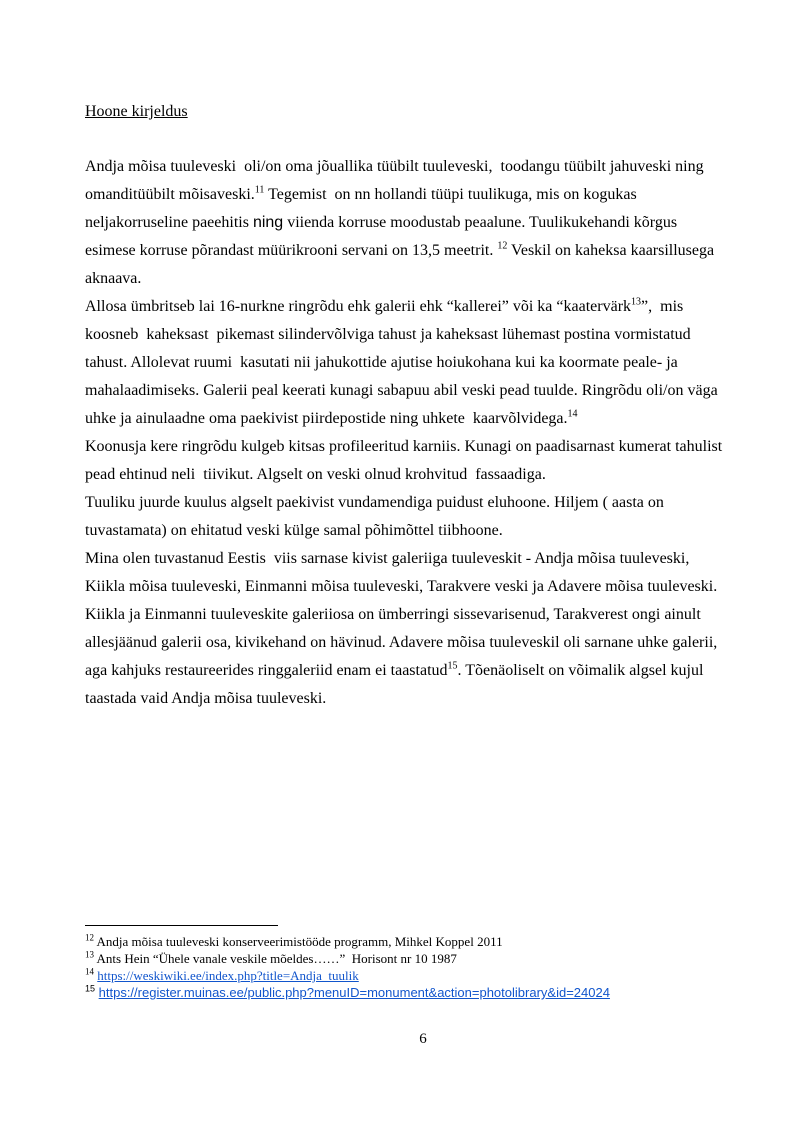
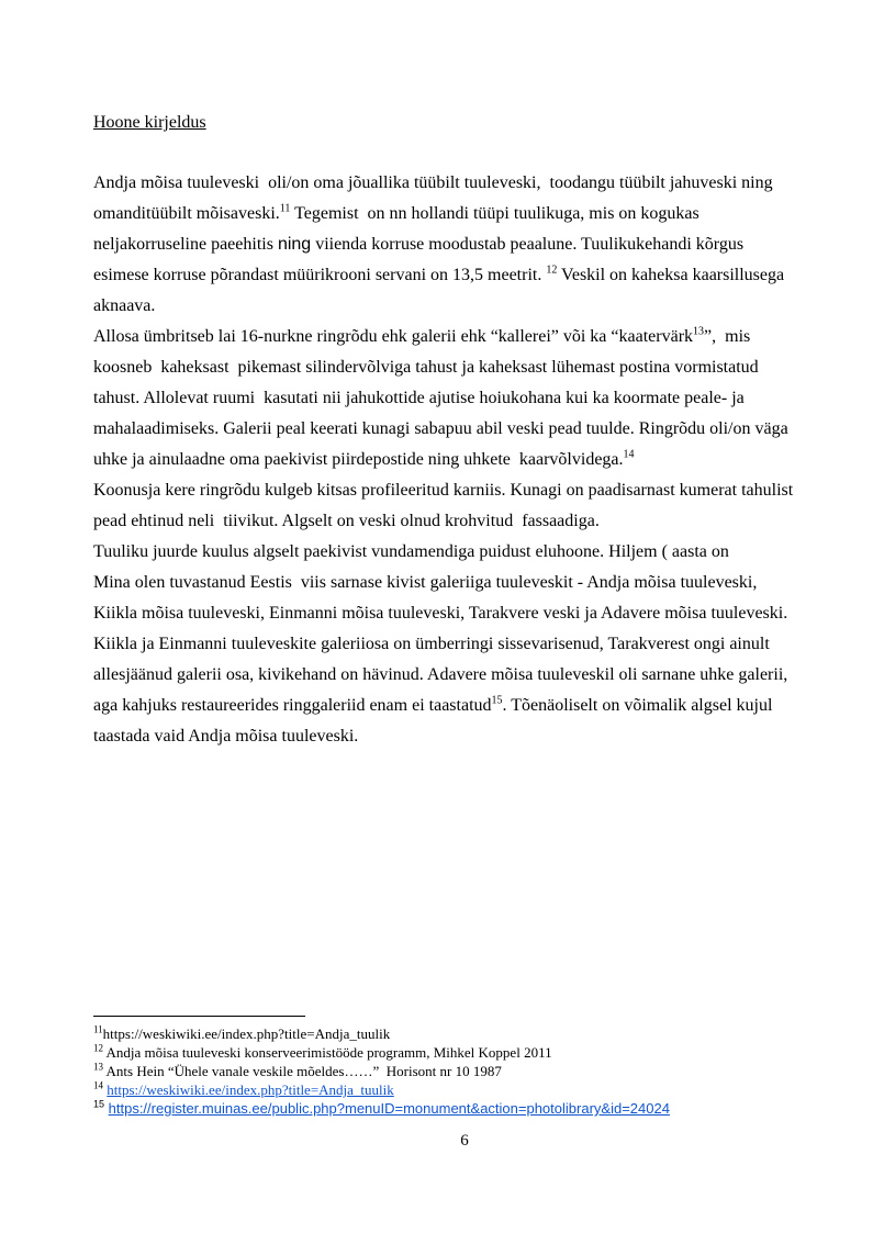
  Hoone kirjeldus
  Andja mõisa tuuleveski oli/on oma jõuallika tüübilt tuuleveski, toodangu tüübilt jahuveski ning
  omanditüübilt mõisaveski.11 Tegemist on nn hollandi tüüpi tuulikuga, mis on kogukas
  neljakorruseline paeehitis ning viienda korruse moodustab peaalune. Tuulikukehandi kõrgus
  esimese korruse põrandast müürikrooni servani on 13,5 meetrit. 12 Veskil on kaheksa kaarsillusega
  aknaava.
  Allosa ümbritseb lai 16-nurkne ringrõdu ehk galerii ehk “kallerei” või ka “kaatervärk13”, mis
  koosneb kaheksast pikemast silindervõlviga tahust ja kaheksast lühemast postina vormistatud
  tahust. Allolevat ruumi kasutati nii jahukottide ajutise hoiukohana kui ka koormate peale- ja
  mahalaadimiseks. Galerii peal keerati kunagi sabapuu abil veski pead tuulde. Ringrõdu oli/on väga
  uhke ja ainulaadne oma paekivist piirdepostide ning uhkete kaarvõlvidega.14
  Koonusja kere ringrõdu kulgeb kitsas profileeritud karniis. Kunagi on paadisarnast kumerat tahulist
  pead ehtinud neli tiivikut. Algselt on veski olnud krohvitud fassaadiga.
  Tuuliku juurde kuulus algselt paekivist vundamendiga puidust eluhoone. Hiljem ( aasta on
- tuvastamata) on ehitatud veski külge samal põhimõttel tiibhoone.
  Mina olen tuvastanud Eestis viis sarnase kivist galeriiga tuuleveskit - Andja mõisa tuuleveski,
  Kiikla mõisa tuuleveski, Einmanni mõisa tuuleveski, Tarakvere veski ja Adavere mõisa tuuleveski.
  Kiikla ja Einmanni tuuleveskite galeriiosa on ümberringi sissevarisenud, Tarakverest ongi ainult
  allesjäänud galerii osa, kivikehand on hävinud. Adavere mõisa tuuleveskil oli sarnane uhke galerii,
  aga kahjuks restaureerides ringgaleriid enam ei taastatud15. Tõenäoliselt on võimalik algsel kujul
  taastada vaid Andja mõisa tuuleveski.
+ 11https://weskiwiki.ee/index.php?title=Andja_tuulik
  12 Andja mõisa tuuleveski konserveerimistööde programm, Mihkel Koppel 2011
  13 Ants Hein “Ühele vanale veskile mõeldes……” Horisont nr 10 1987
  14 https://weskiwiki.ee/index.php?title=Andja_tuulik
  15 https://register.muinas.ee/public.php?menuID=monument&action=photolibrary&id=24024
  6
